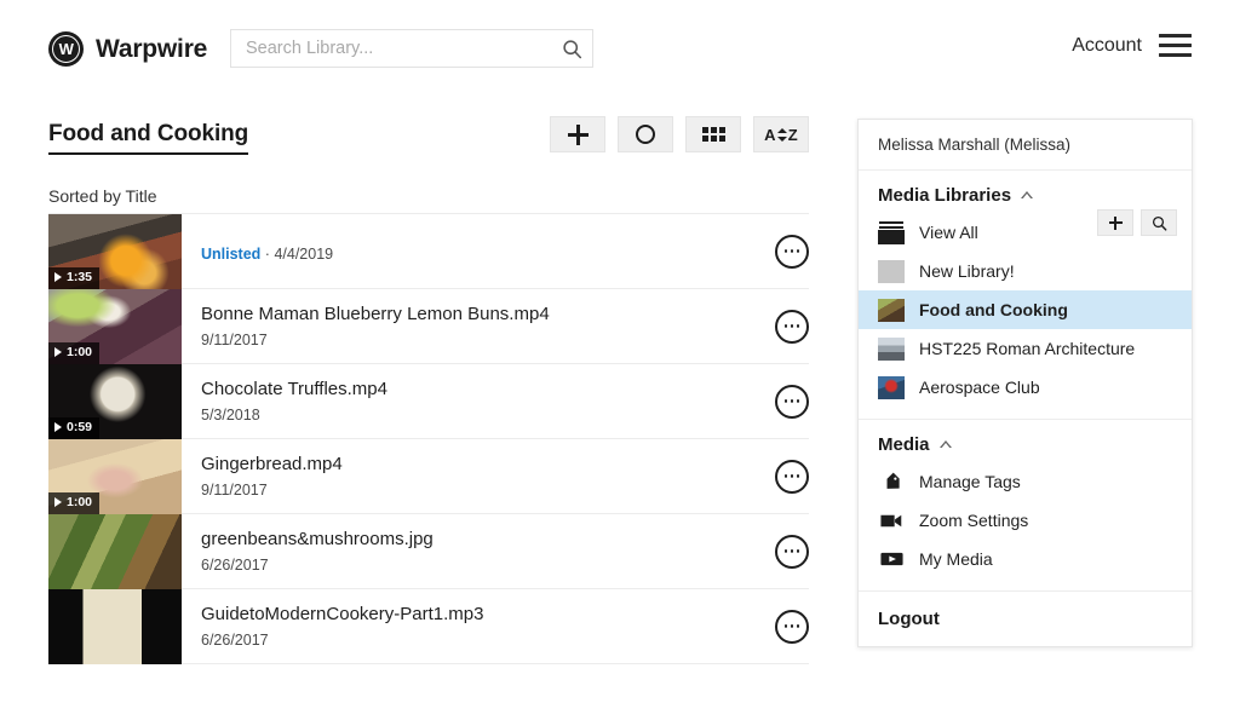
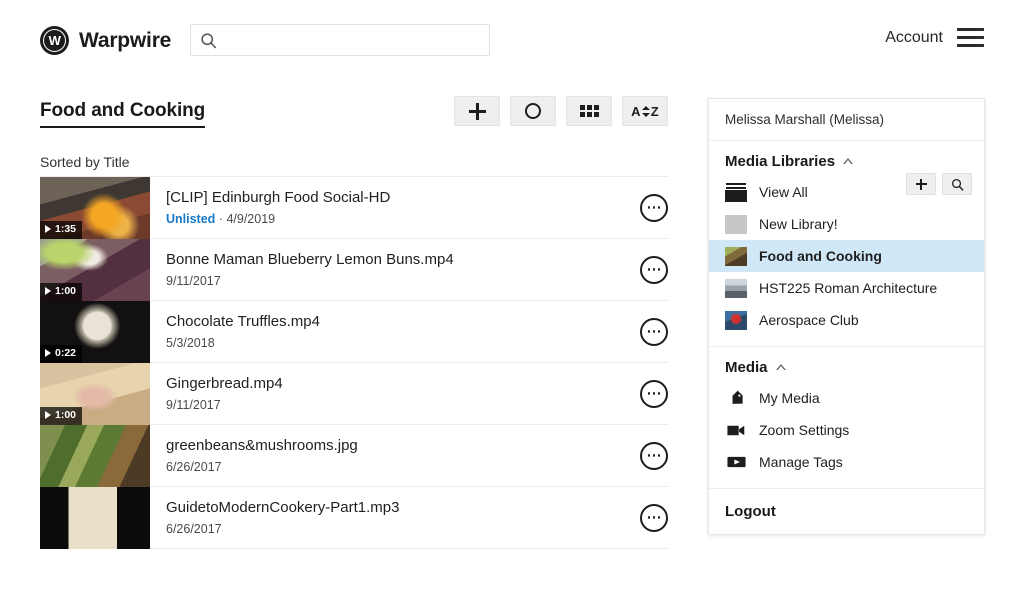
  W
  Warpwire
- Search Library...
  Account
  Food and Cooking
  A
  Z
  Sorted by Title
  1:35
+ [CLIP] Edinburgh Food Social-HD
- Unlisted · 4/4/2019
+ Unlisted · 4/9/2019
  1:00
  Bonne Maman Blueberry Lemon Buns.mp4
  9/11/2017
- 0:59
+ 0:22
  Chocolate Truffles.mp4
  5/3/2018
  1:00
  Gingerbread.mp4
  9/11/2017
  greenbeans&mushrooms.jpg
  6/26/2017
  GuidetoModernCookery-Part1.mp3
  6/26/2017
  Melissa Marshall (Melissa)
  Media Libraries
  View All
  New Library!
  Food and Cooking
  HST225 Roman Architecture
  Aerospace Club
  Media
- Manage Tags
+ My Media
  Zoom Settings
- My Media
+ Manage Tags
  Logout
